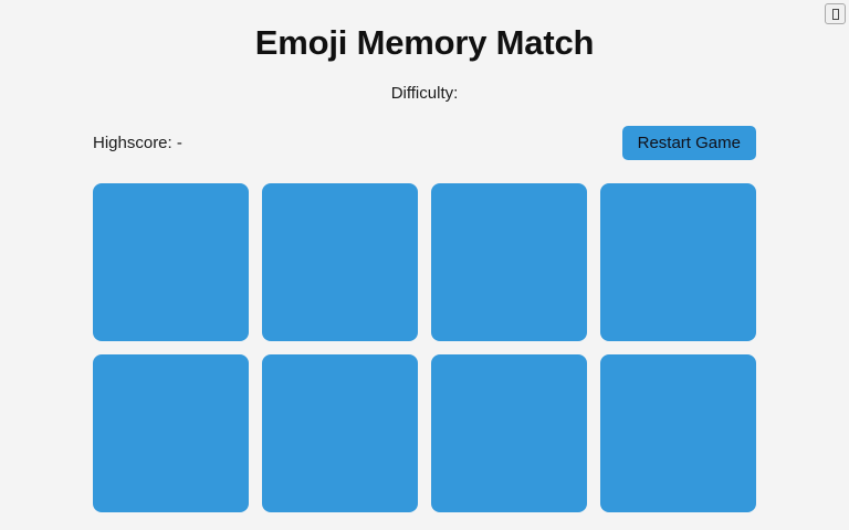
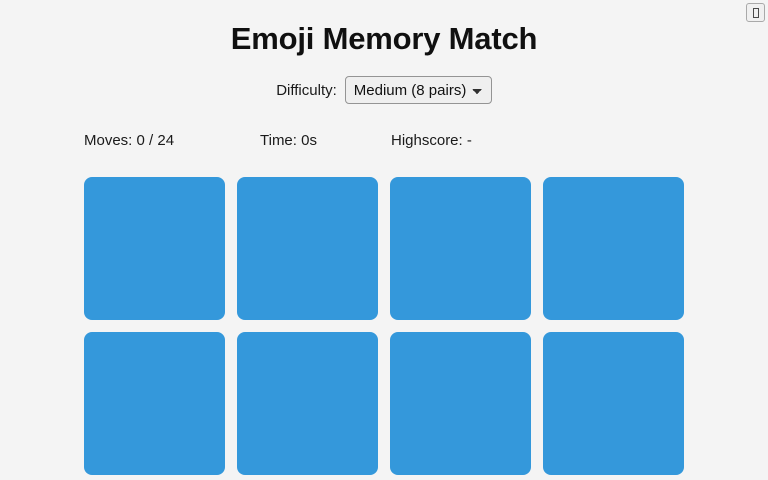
  Emoji Memory Match
  Difficulty:
+ Medium (8 pairs)
+ Moves: 0 / 24
+ Time: 0s
  Highscore: -
- Restart Game
